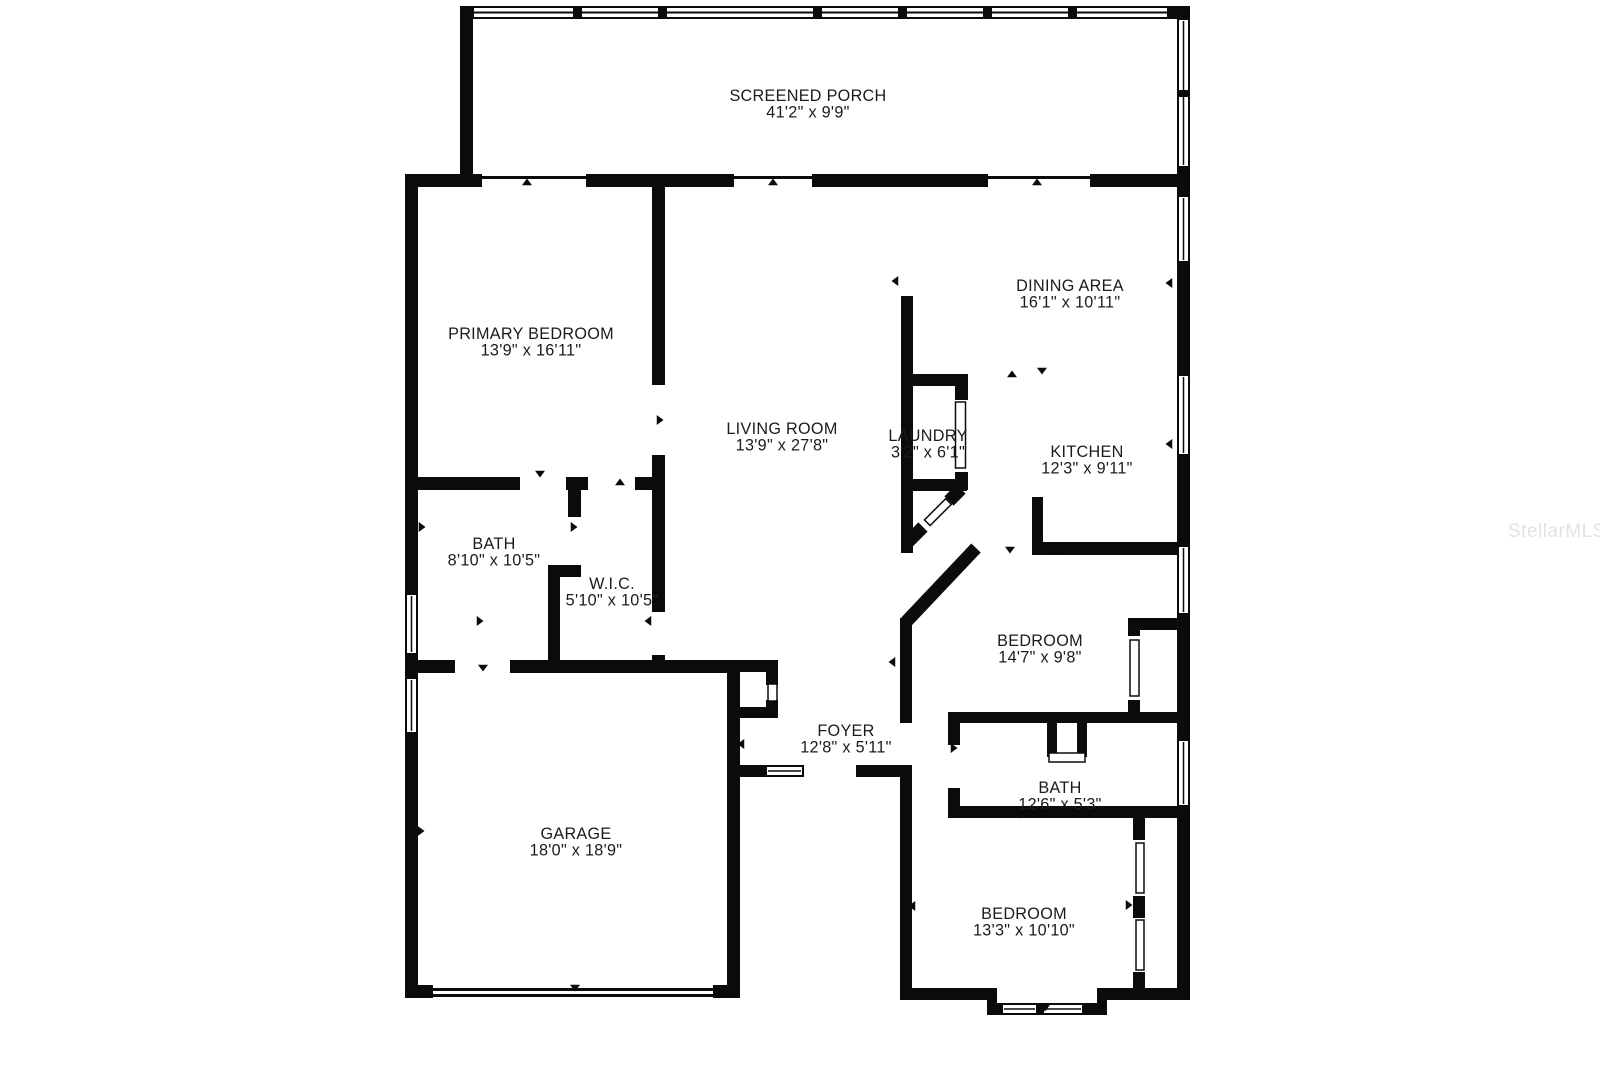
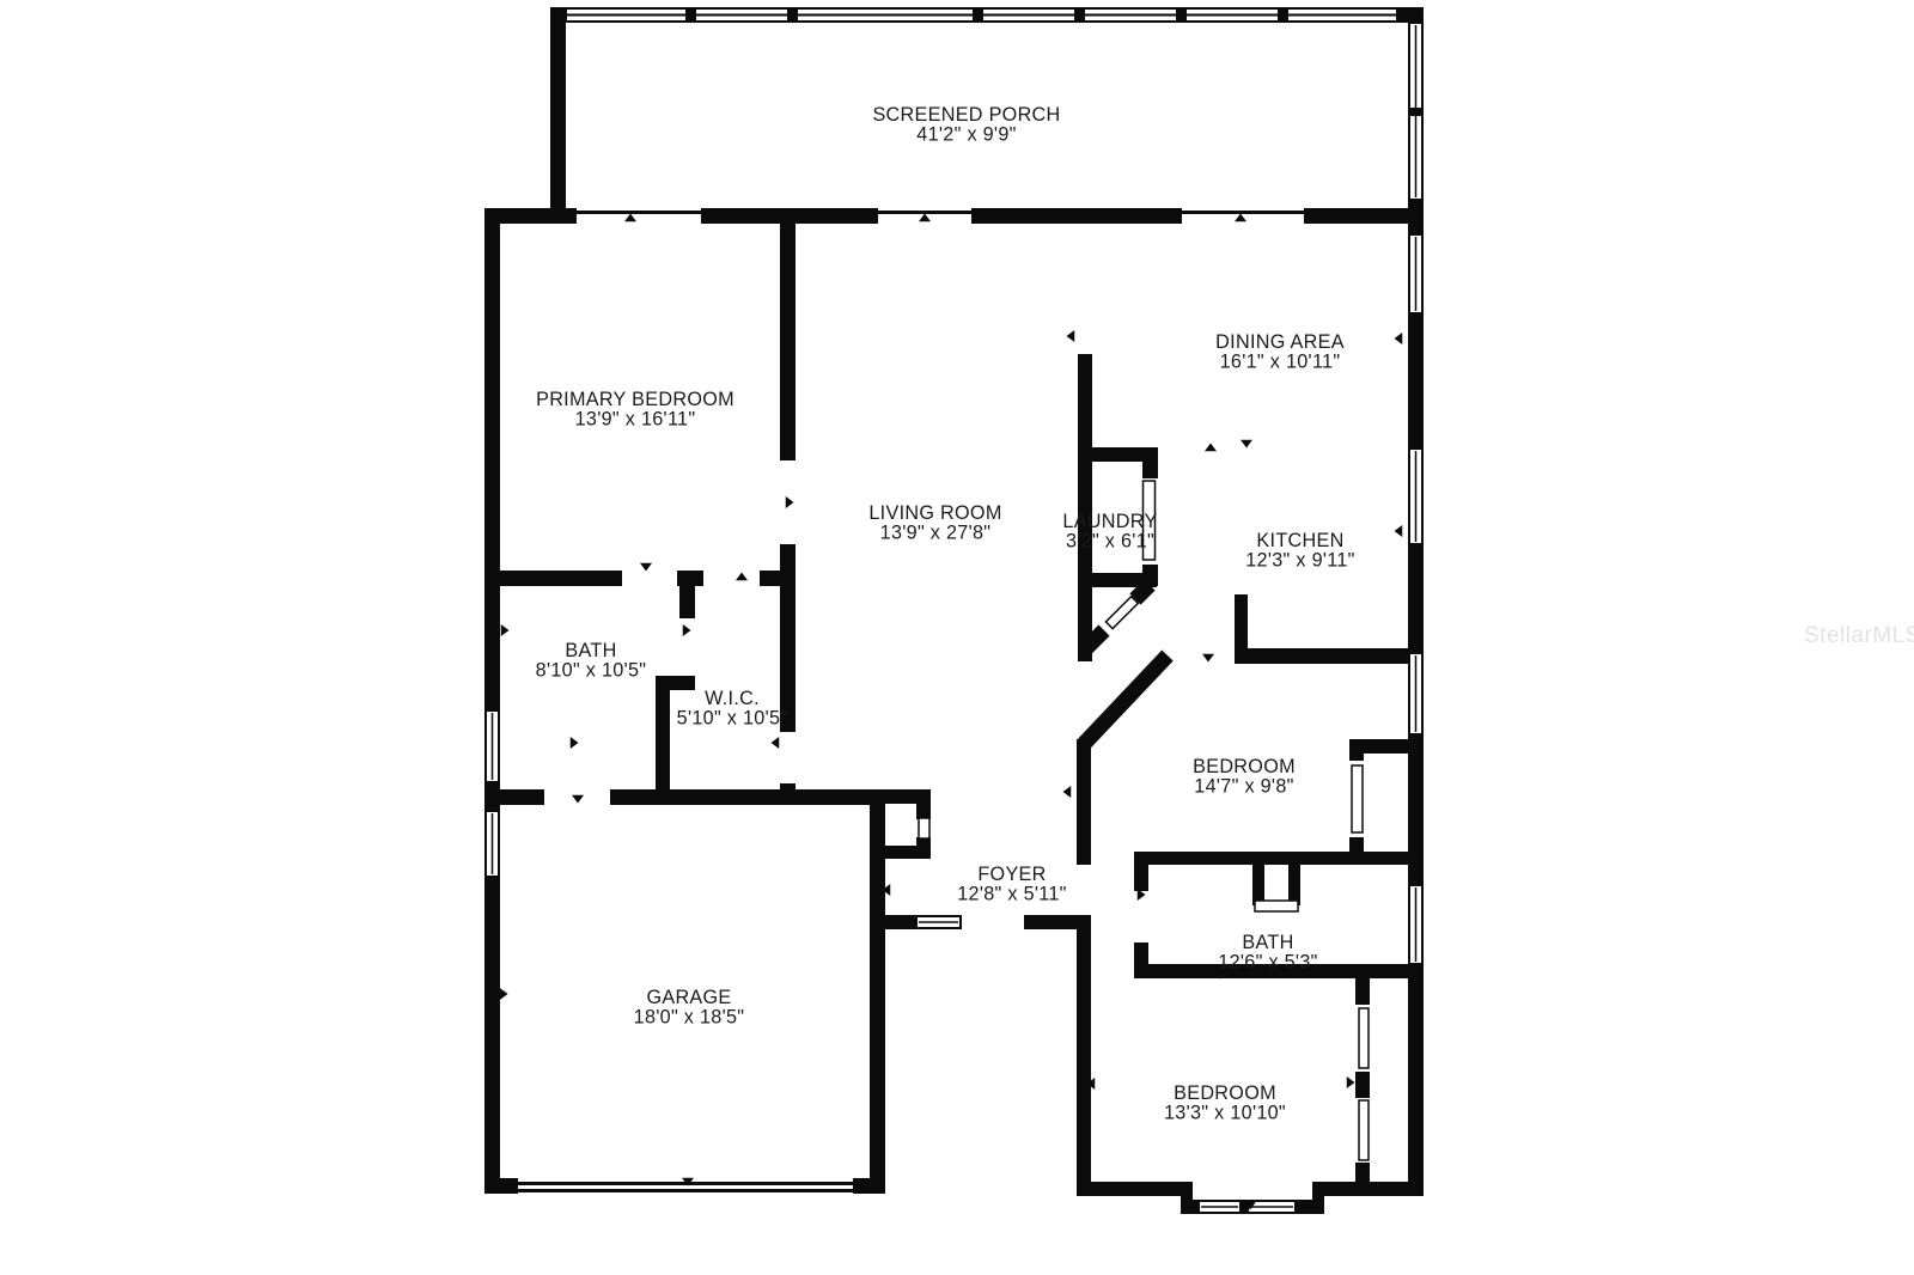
  SCREENED PORCH 41'2" x 9'9"
  PRIMARY BEDROOM 13'9" x 16'11"
  DINING AREA 16'1" x 10'11"
  LIVING ROOM 13'9" x 27'8"
  LAUNDRY 3'2" x 6'1"
  KITCHEN 12'3" x 9'11"
  BATH 8'10" x 10'5"
  W.I.C. 5'10" x 10'5"
  BEDROOM 14'7" x 9'8"
  FOYER 12'8" x 5'11"
  BATH 12'6" x 5'3"
- GARAGE 18'0" x 18'9"
+ GARAGE 18'0" x 18'5"
  BEDROOM 13'3" x 10'10"
  StellarMLS
